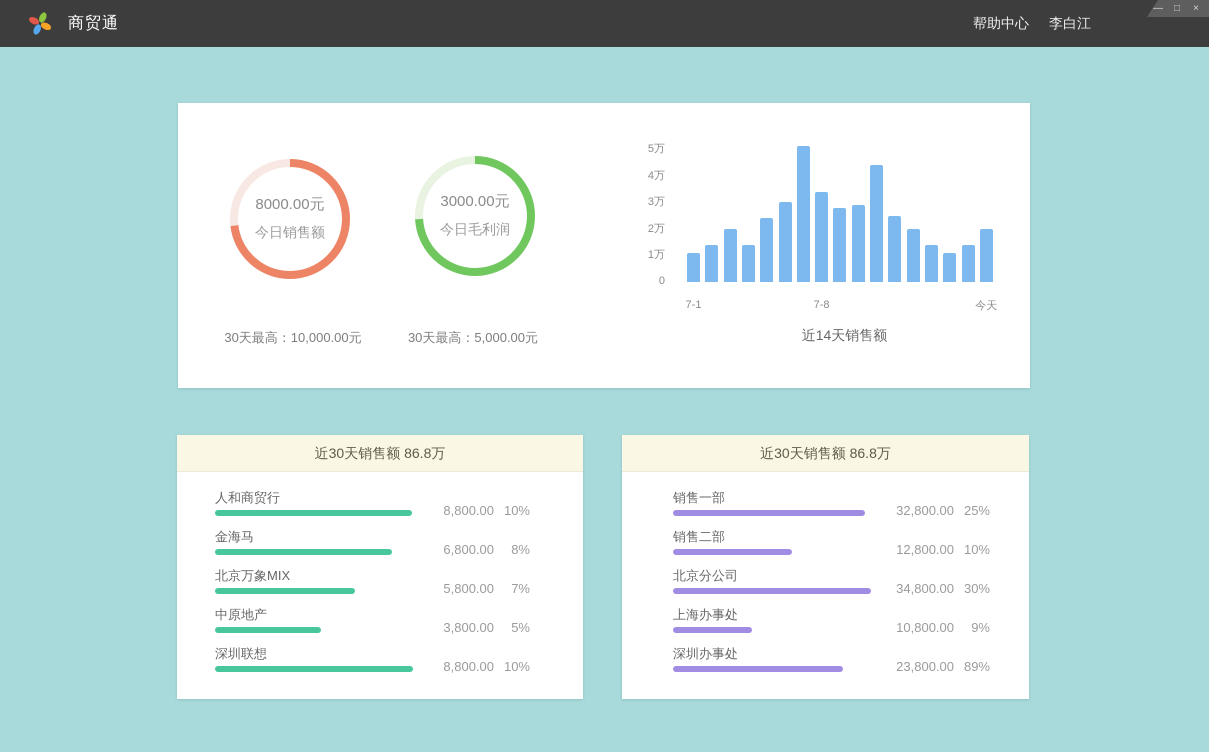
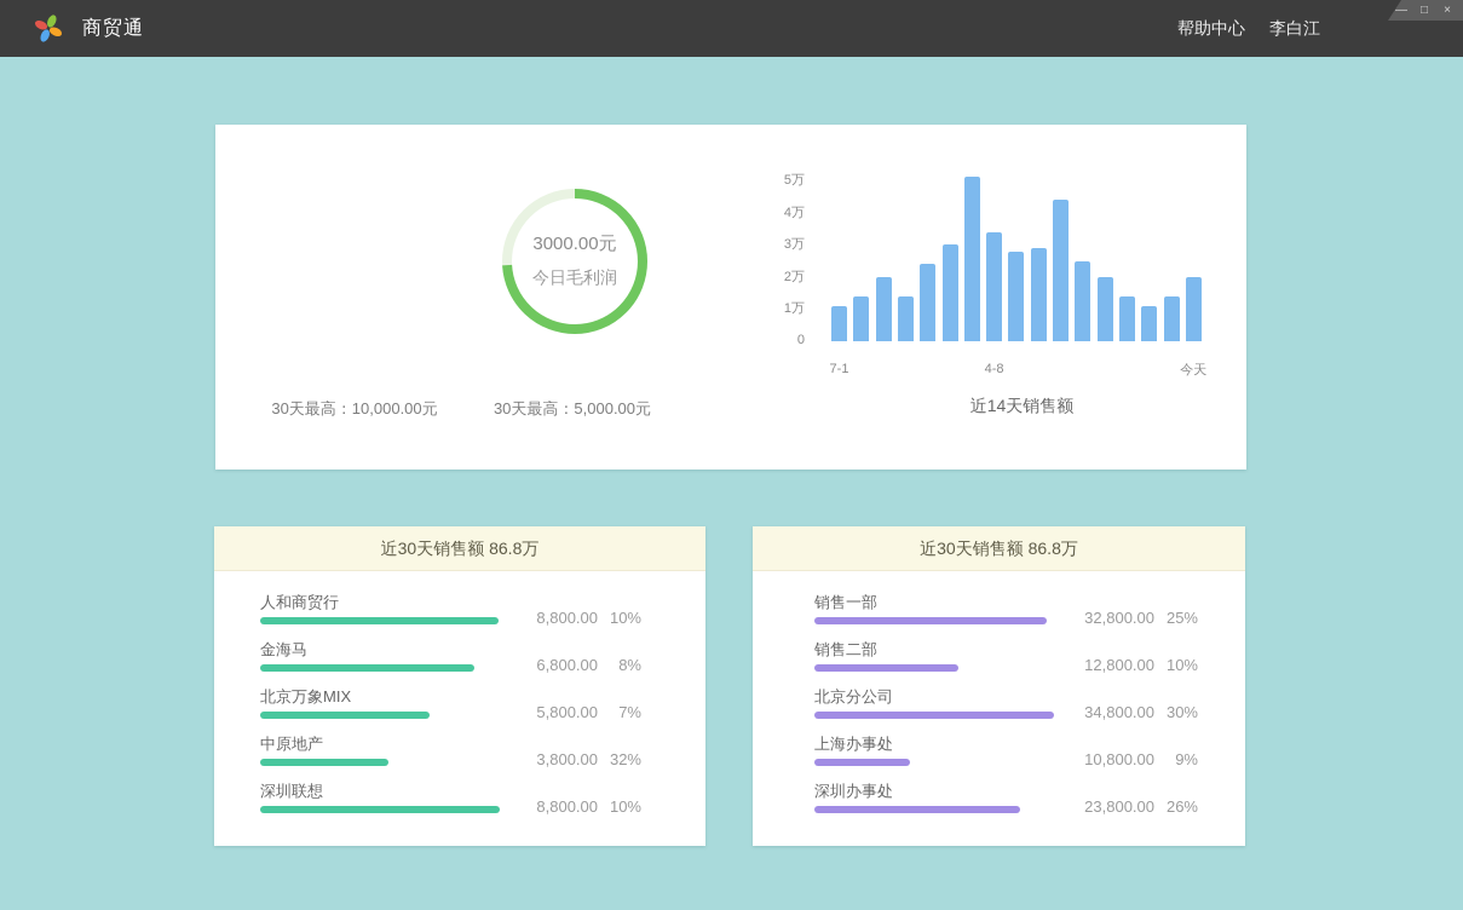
  商贸通
  帮助中心
  李白江
  —
  □
  ×
- 8000.00元
- 今日销售额
  30天最高：10,000.00元
  3000.00元
  今日毛利润
  30天最高：5,000.00元
  近14天销售额
  0
  1万
  2万
  3万
  4万
  5万
  7-1
- 7-8
+ 4-8
  今天
  近30天销售额 86.8万
  人和商贸行
  8,800.00
  10%
  金海马
  6,800.00
  8%
  北京万象MIX
  5,800.00
  7%
  中原地产
  3,800.00
- 5%
+ 32%
  深圳联想
  8,800.00
  10%
  近30天销售额 86.8万
  销售一部
  32,800.00
  25%
  销售二部
  12,800.00
  10%
  北京分公司
  34,800.00
  30%
  上海办事处
  10,800.00
  9%
  深圳办事处
  23,800.00
- 89%
+ 26%
